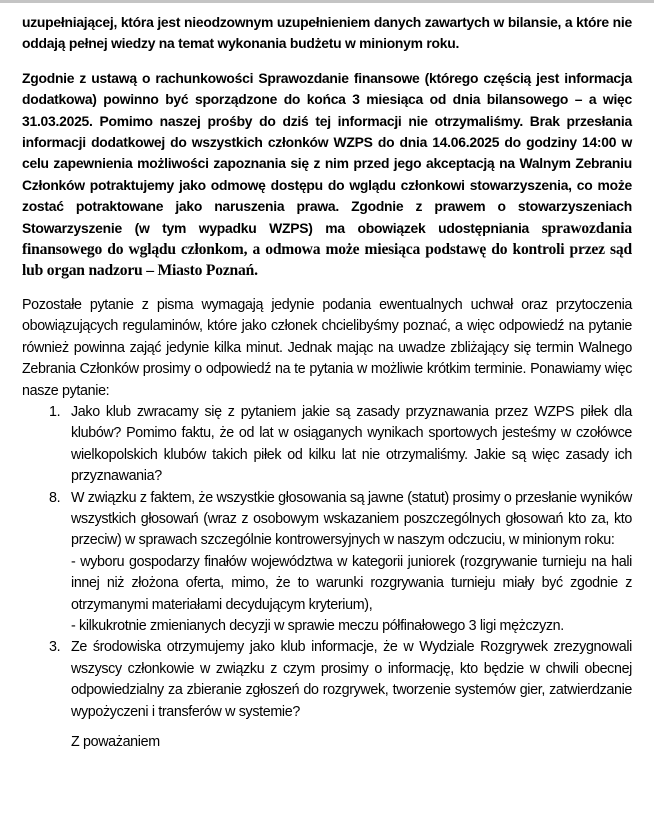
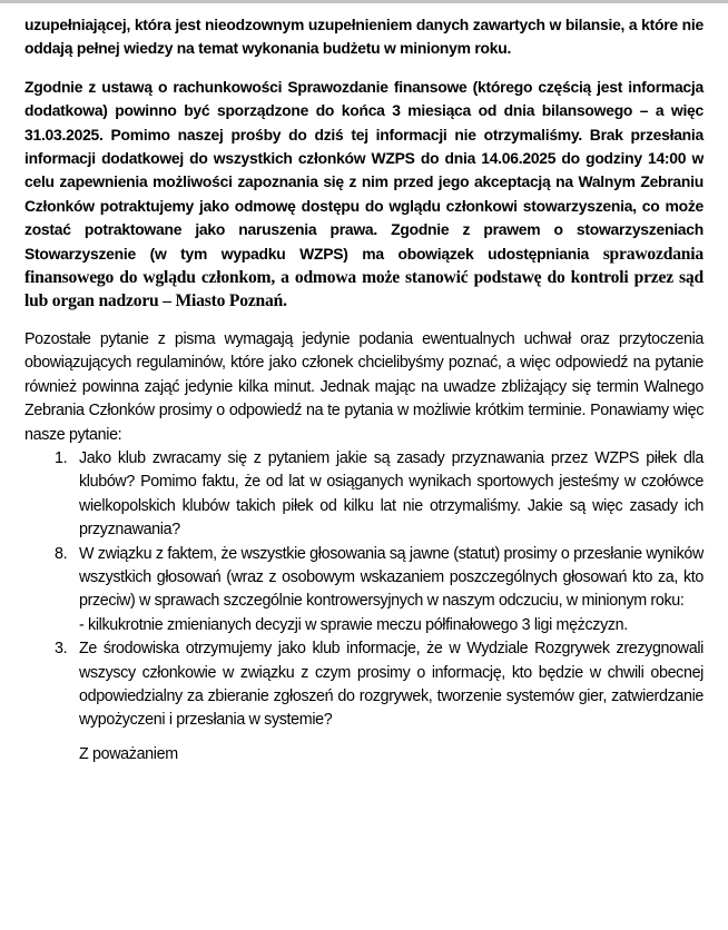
  uzupełniającej, która jest nieodzownym uzupełnieniem danych zawartych w bilansie, a które nie oddają pełnej wiedzy na temat wykonania budżetu w minionym roku.
- Zgodnie z ustawą o rachunkowości Sprawozdanie finansowe (którego częścią jest informacja dodatkowa) powinno być sporządzone do końca 3 miesiąca od dnia bilansowego – a więc 31.03.2025. Pomimo naszej prośby do dziś tej informacji nie otrzymaliśmy. Brak przesłania informacji dodatkowej do wszystkich członków WZPS do dnia 14.06.2025 do godziny 14:00 w celu zapewnienia możliwości zapoznania się z nim przed jego akceptacją na Walnym Zebraniu Członków potraktujemy jako odmowę dostępu do wglądu członkowi stowarzyszenia, co może zostać potraktowane jako naruszenia prawa. Zgodnie z prawem o stowarzyszeniach Stowarzyszenie (w tym wypadku WZPS) ma obowiązek udostępniania sprawozdania finansowego do wglądu członkom, a odmowa może miesiąca podstawę do kontroli przez sąd lub organ nadzoru – Miasto Poznań.
+ Zgodnie z ustawą o rachunkowości Sprawozdanie finansowe (którego częścią jest informacja dodatkowa) powinno być sporządzone do końca 3 miesiąca od dnia bilansowego – a więc 31.03.2025. Pomimo naszej prośby do dziś tej informacji nie otrzymaliśmy. Brak przesłania informacji dodatkowej do wszystkich członków WZPS do dnia 14.06.2025 do godziny 14:00 w celu zapewnienia możliwości zapoznania się z nim przed jego akceptacją na Walnym Zebraniu Członków potraktujemy jako odmowę dostępu do wglądu członkowi stowarzyszenia, co może zostać potraktowane jako naruszenia prawa. Zgodnie z prawem o stowarzyszeniach Stowarzyszenie (w tym wypadku WZPS) ma obowiązek udostępniania sprawozdania finansowego do wglądu członkom, a odmowa może stanowić podstawę do kontroli przez sąd lub organ nadzoru – Miasto Poznań.
  Pozostałe pytanie z pisma wymagają jedynie podania ewentualnych uchwał oraz przytoczenia obowiązujących regulaminów, które jako członek chcielibyśmy poznać, a więc odpowiedź na pytanie również powinna zająć jedynie kilka minut. Jednak mając na uwadze zbliżający się termin Walnego Zebrania Członków prosimy o odpowiedź na te pytania w możliwie krótkim terminie. Ponawiamy więc nasze pytanie:
  1.
  Jako klub zwracamy się z pytaniem jakie są zasady przyznawania przez WZPS piłek dla klubów? Pomimo faktu, że od lat w osiąganych wynikach sportowych jesteśmy w czołówce wielkopolskich klubów takich piłek od kilku lat nie otrzymaliśmy. Jakie są więc zasady ich przyznawania?
  8.
  W związku z faktem, że wszystkie głosowania są jawne (statut) prosimy o przesłanie wyników wszystkich głosowań (wraz z osobowym wskazaniem poszczególnych głosowań kto za, kto przeciw) w sprawach szczególnie kontrowersyjnych w naszym odczuciu, w minionym roku:
- - wyboru gospodarzy finałów województwa w kategorii juniorek (rozgrywanie turnieju na hali innej niż złożona oferta, mimo, że to warunki rozgrywania turnieju miały być zgodnie z otrzymanymi materiałami decydującym kryterium),
  - kilkukrotnie zmienianych decyzji w sprawie meczu półfinałowego 3 ligi mężczyzn.
  3.
- Ze środowiska otrzymujemy jako klub informacje, że w Wydziale Rozgrywek zrezygnowali wszyscy członkowie w związku z czym prosimy o informację, kto będzie w chwili obecnej odpowiedzialny za zbieranie zgłoszeń do rozgrywek, tworzenie systemów gier, zatwierdzanie wypożyczeni i transferów w systemie?
+ Ze środowiska otrzymujemy jako klub informacje, że w Wydziale Rozgrywek zrezygnowali wszyscy członkowie w związku z czym prosimy o informację, kto będzie w chwili obecnej odpowiedzialny za zbieranie zgłoszeń do rozgrywek, tworzenie systemów gier, zatwierdzanie wypożyczeni i przesłania w systemie?
  Z poważaniem
